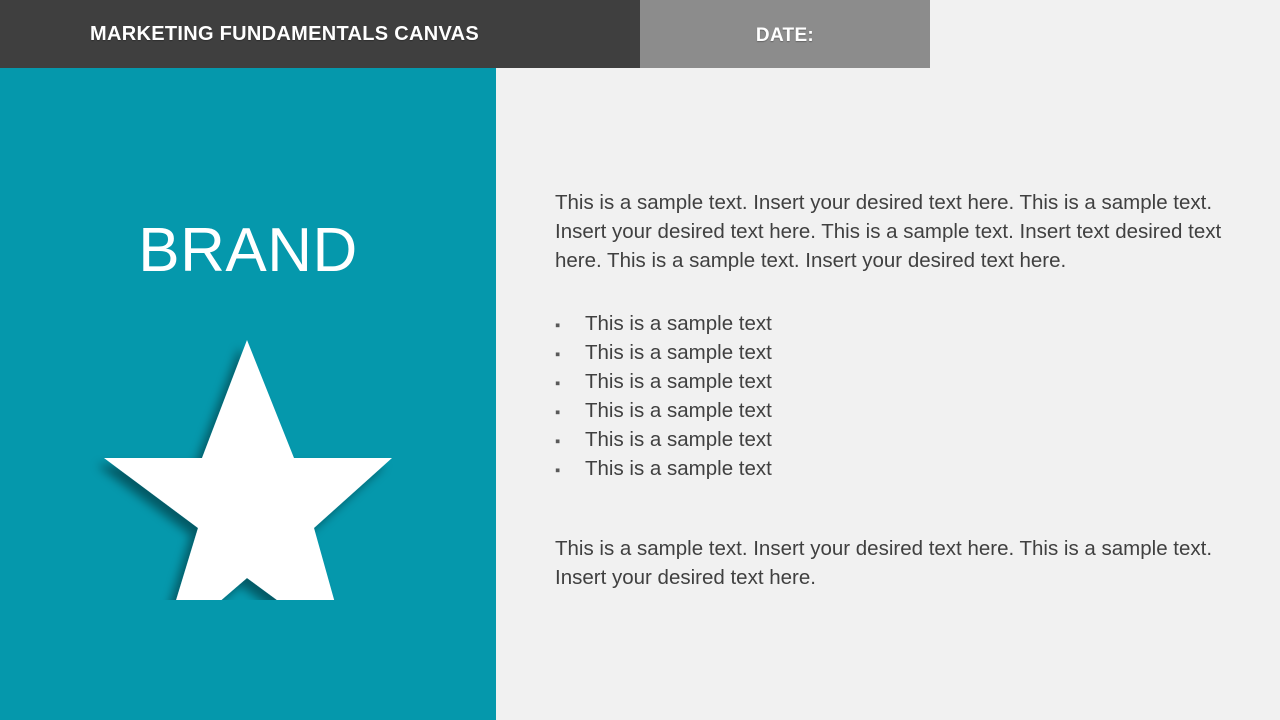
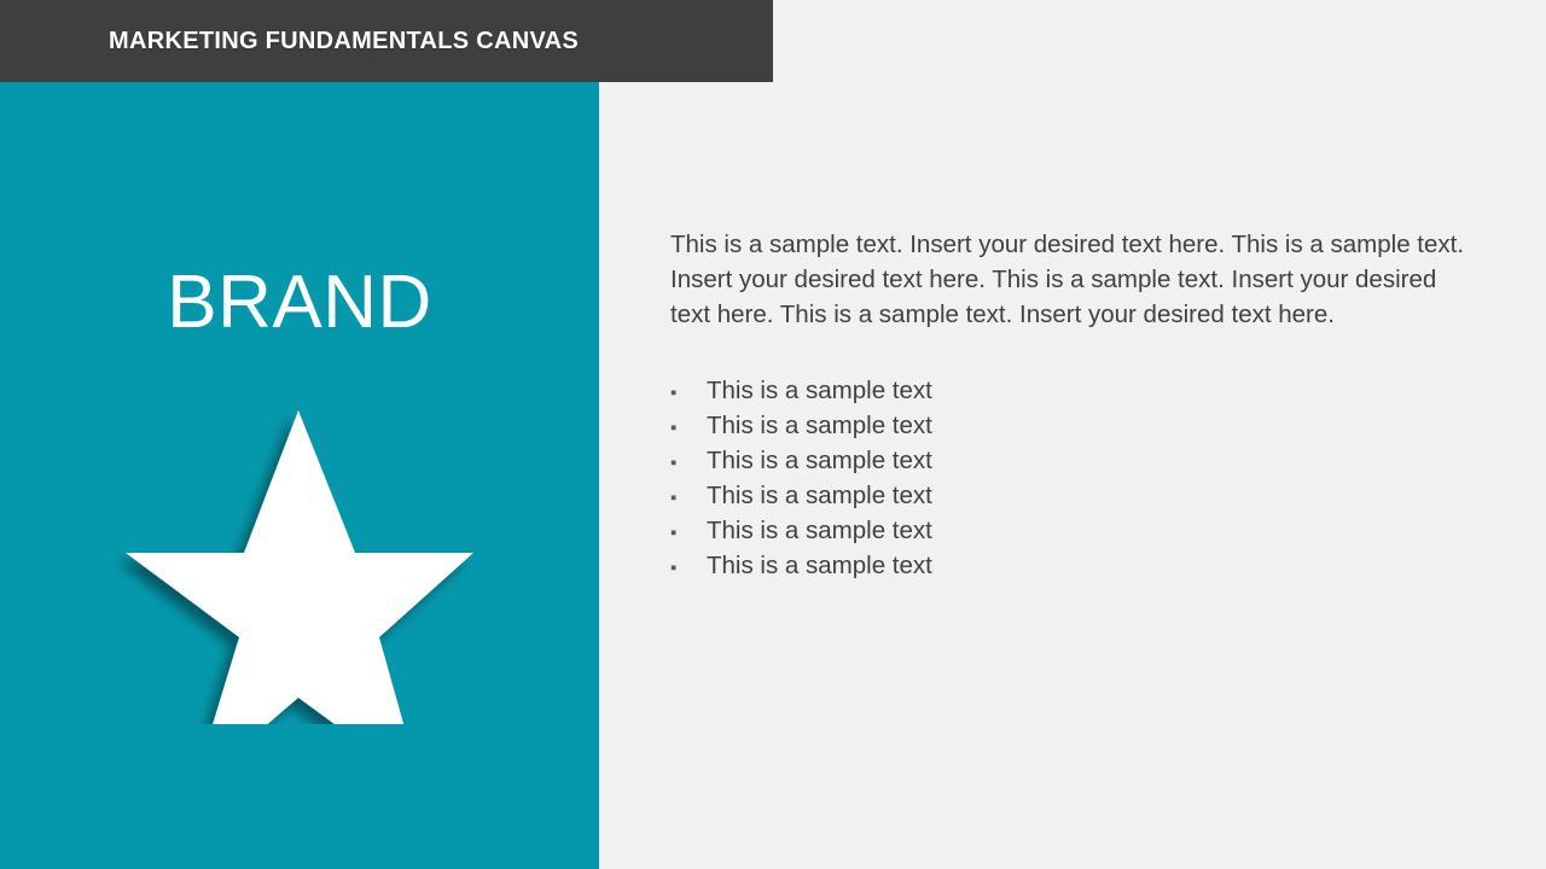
  MARKETING FUNDAMENTALS CANVAS
- DATE:
  BRAND
- This is a sample text. Insert your desired text here. This is a sample text. Insert your desired text here. This is a sample text. Insert text desired text here. This is a sample text. Insert your desired text here.
+ This is a sample text. Insert your desired text here. This is a sample text. Insert your desired text here. This is a sample text. Insert your desired text here. This is a sample text. Insert your desired text here.
  ▪
  This is a sample text
  ▪
  This is a sample text
  ▪
  This is a sample text
  ▪
  This is a sample text
  ▪
  This is a sample text
  ▪
  This is a sample text
- This is a sample text. Insert your desired text here. This is a sample text. Insert your desired text here.
